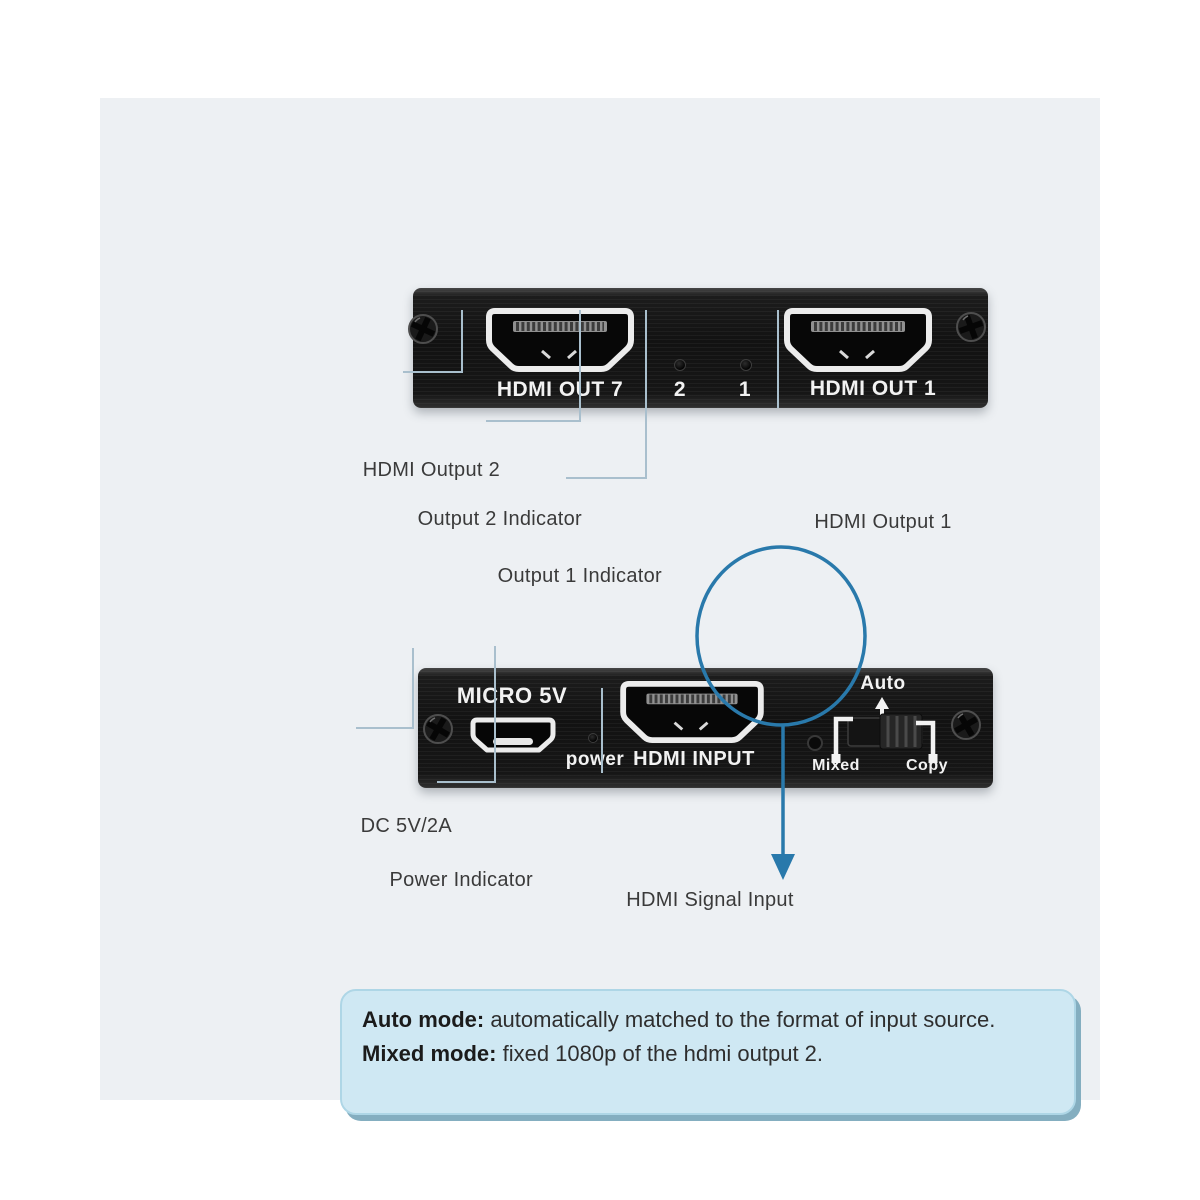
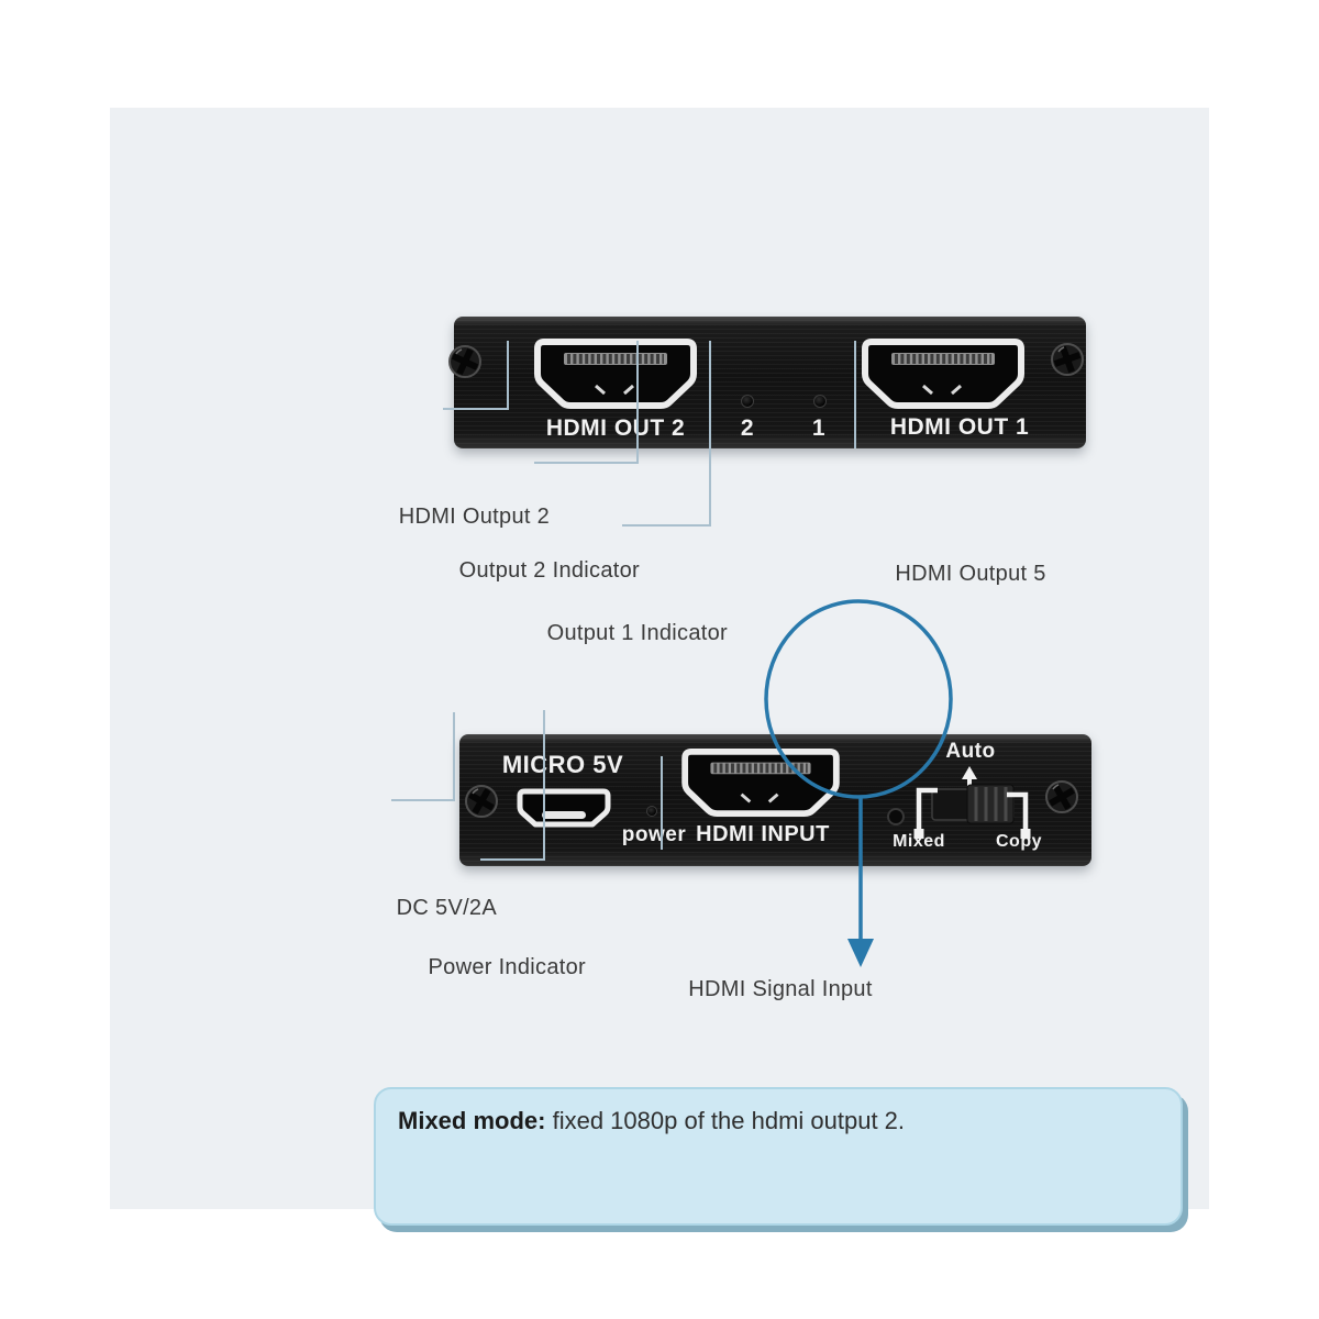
- HDMI OUT 7
+ HDMI OUT 2
  2
  1
  HDMI OUT 1
  MICRO 5V
  power
  HDMI INPUT
  Auto
  Mixed
  Copy
  HDMI Output 2
  Output 2 Indicator
  Output 1 Indicator
- HDMI Output 1
+ HDMI Output 5
  DC 5V/2A
  Power Indicator
  HDMI Signal Input
- Auto mode: automatically matched to the format of input source.
  Mixed mode: fixed 1080p of the hdmi output 2.
